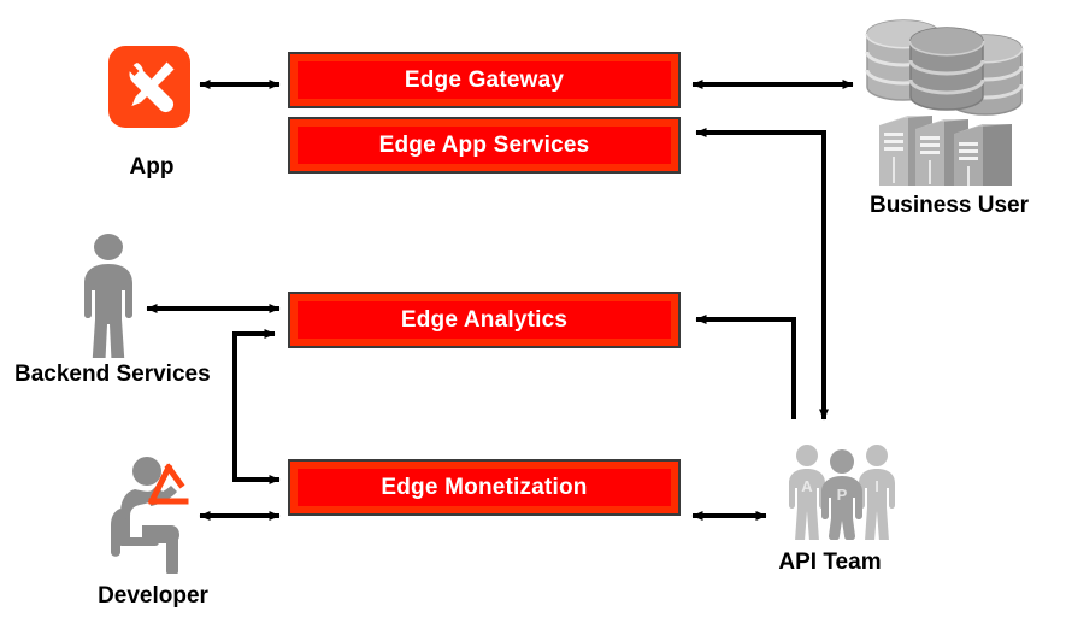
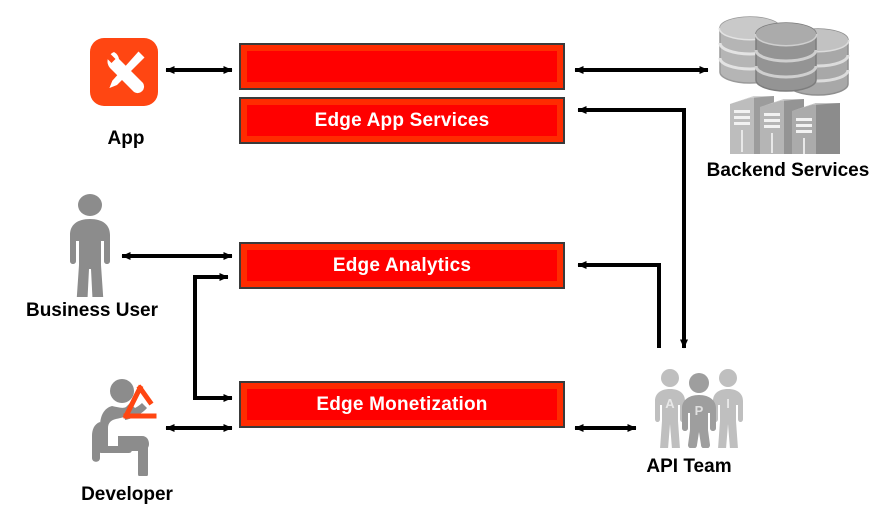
- Edge Gateway
  Edge App Services
  Edge Analytics
  Edge Monetization
  App
- Backend Services
+ Business User
  Developer
- Business User
+ Backend Services
  A
  I
  P
  API Team
